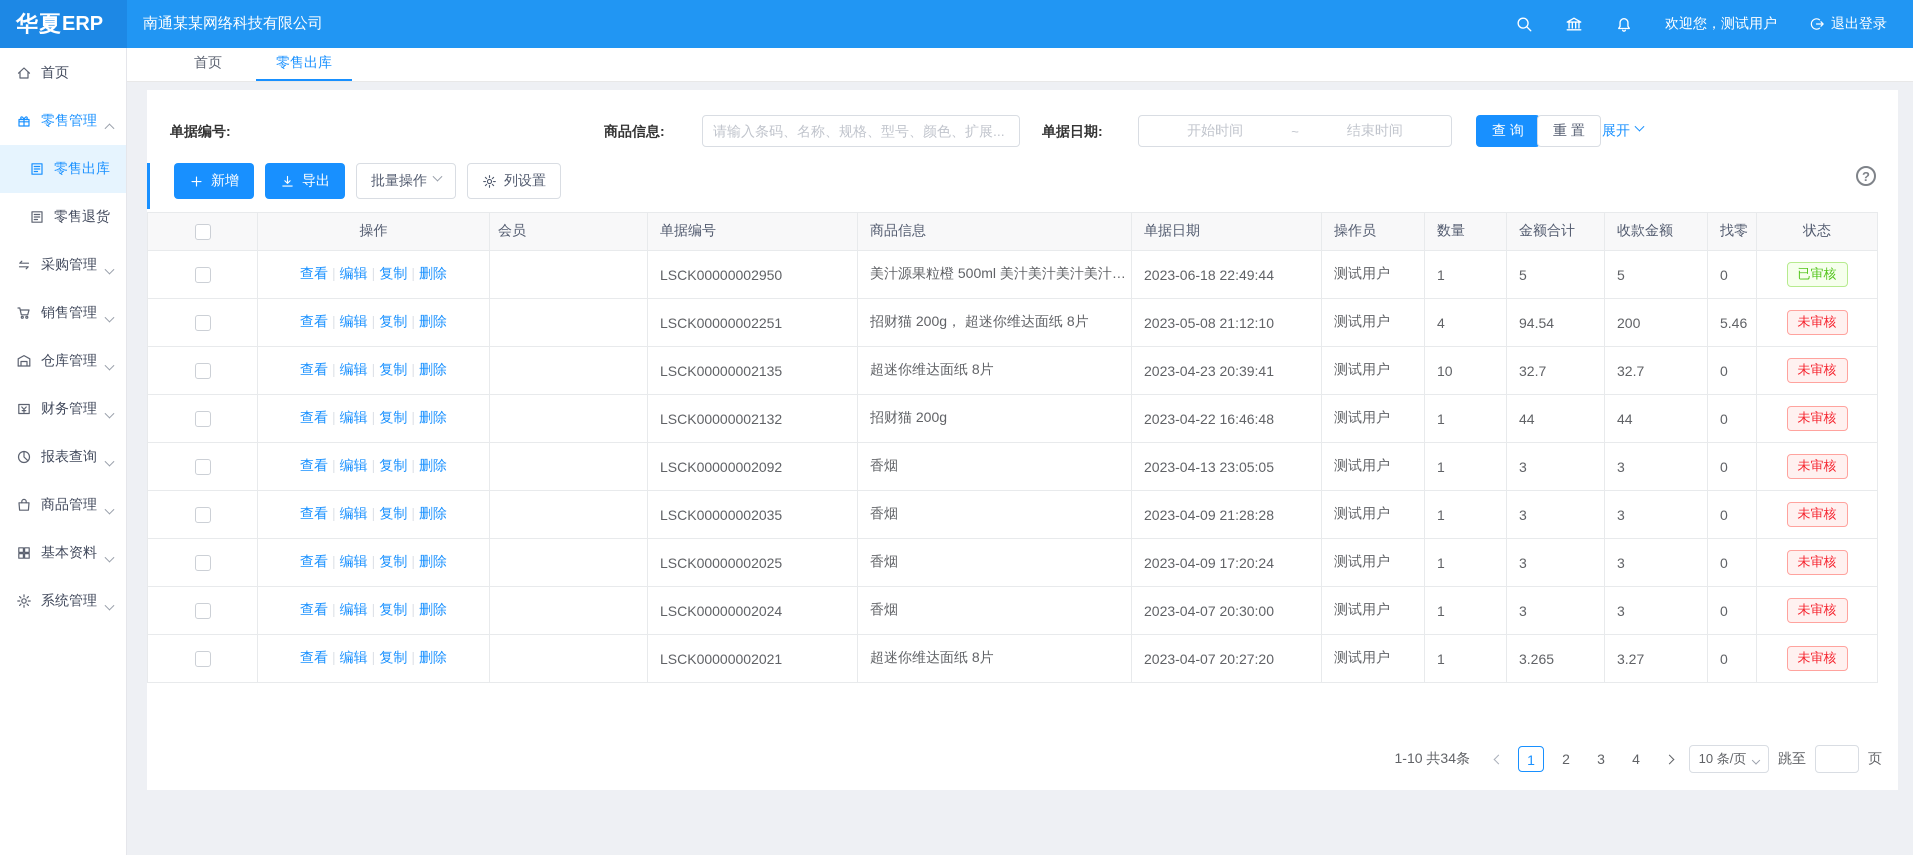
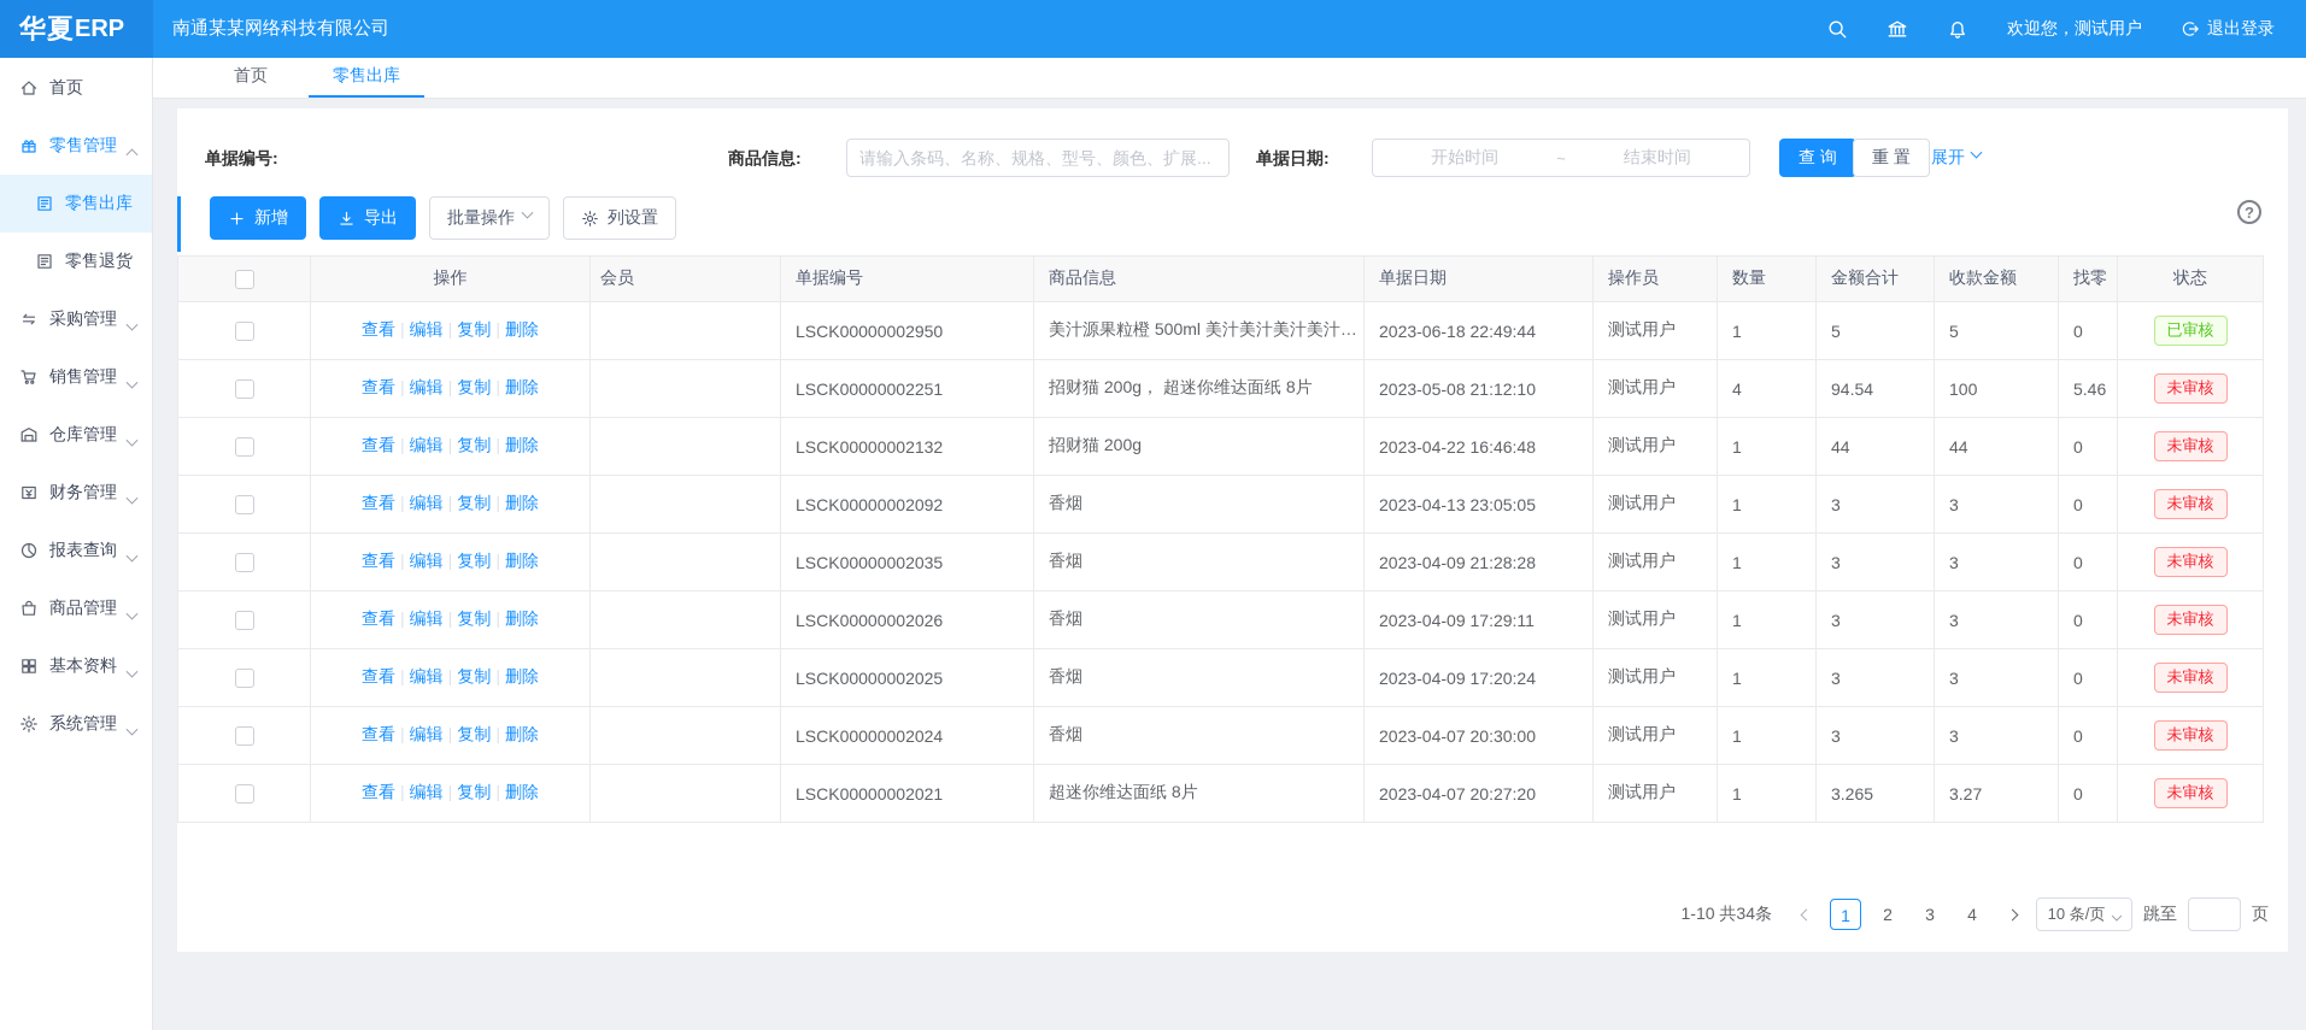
  华夏
  ERP
  南通某某网络科技有限公司
  欢迎您，测试用户
  退出登录
  首页
  零售管理
  零售出库
  零售退货
  采购管理
  销售管理
  仓库管理
  财务管理
  报表查询
  商品管理
  基本资料
  系统管理
  首页
  零售出库
  ?
  单据编号:
  商品信息:
  请输入条码、名称、规格、型号、颜色、扩展...
  单据日期:
  开始时间
  ~
  结束时间
  查 询
  重 置
  展开
  新增
  导出
  批量操作
  列设置
  	操作	会员	单据编号	商品信息	单据日期	操作员	数量	金额合计	收款金额	找零	状态
  	查看 | 编辑 | 复制 | 删除		LSCK00000002950	美汁源果粒橙 500ml 美汁美汁美汁美汁美.	2023-06-18 22:49:44	测试用户	1	5	5	0	已审核
- 	查看 | 编辑 | 复制 | 删除		LSCK00000002251	招财猫 200g， 超迷你维达面纸 8片	2023-05-08 21:12:10	测试用户	4	94.54	200	5.46	未审核
+ 	查看 | 编辑 | 复制 | 删除		LSCK00000002251	招财猫 200g， 超迷你维达面纸 8片	2023-05-08 21:12:10	测试用户	4	94.54	100	5.46	未审核
- 	查看 | 编辑 | 复制 | 删除		LSCK00000002135	超迷你维达面纸 8片	2023-04-23 20:39:41	测试用户	10	32.7	32.7	0	未审核
  	查看 | 编辑 | 复制 | 删除		LSCK00000002132	招财猫 200g	2023-04-22 16:46:48	测试用户	1	44	44	0	未审核
  	查看 | 编辑 | 复制 | 删除		LSCK00000002092	香烟	2023-04-13 23:05:05	测试用户	1	3	3	0	未审核
  	查看 | 编辑 | 复制 | 删除		LSCK00000002035	香烟	2023-04-09 21:28:28	测试用户	1	3	3	0	未审核
+ 	查看 | 编辑 | 复制 | 删除		LSCK00000002026	香烟	2023-04-09 17:29:11	测试用户	1	3	3	0	未审核
  	查看 | 编辑 | 复制 | 删除		LSCK00000002025	香烟	2023-04-09 17:20:24	测试用户	1	3	3	0	未审核
  	查看 | 编辑 | 复制 | 删除		LSCK00000002024	香烟	2023-04-07 20:30:00	测试用户	1	3	3	0	未审核
  	查看 | 编辑 | 复制 | 删除		LSCK00000002021	超迷你维达面纸 8片	2023-04-07 20:27:20	测试用户	1	3.265	3.27	0	未审核
  1-10 共34条
  1
  2
  3
  4
  10 条/页
  跳至
  页
